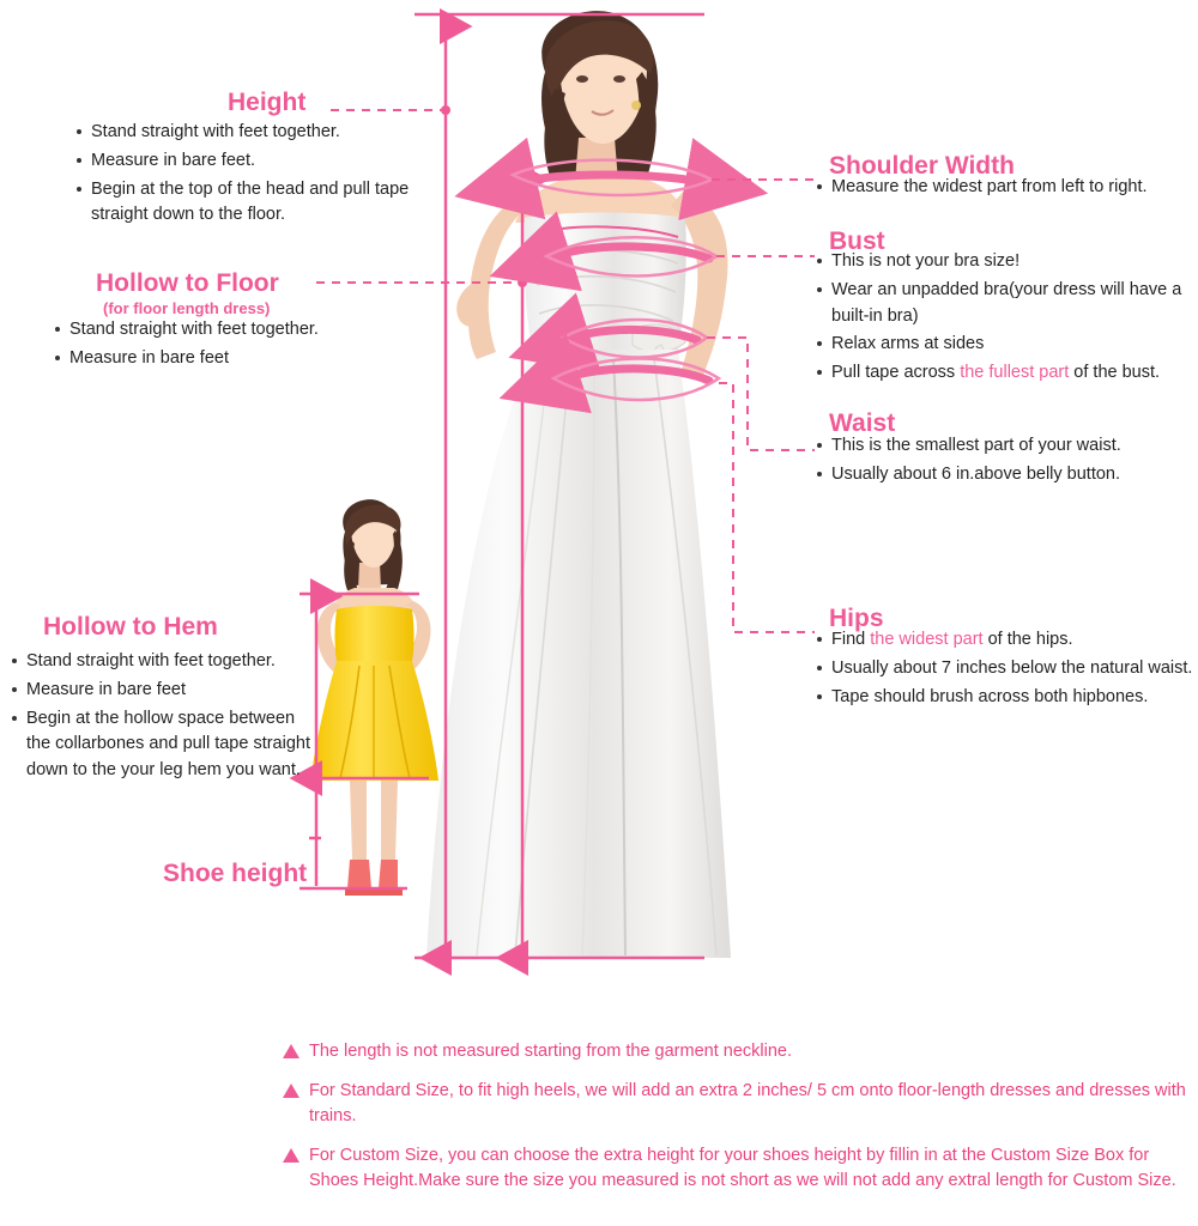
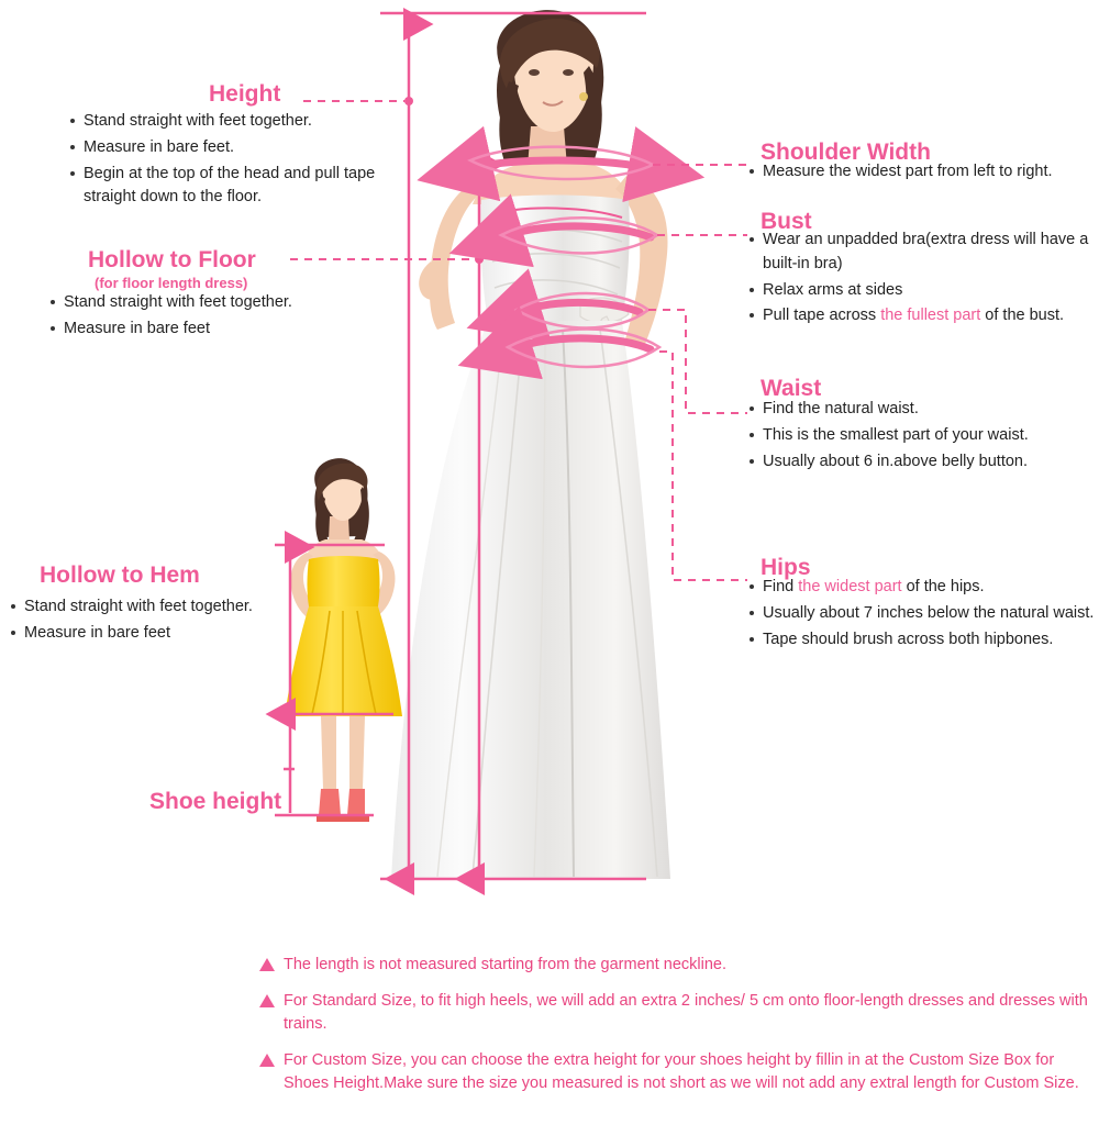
  Height
  Stand straight with feet together.
  Measure in bare feet.
  Begin at the top of the head and pull tape straight down to the floor.
  Hollow to Floor
  (for floor length dress)
  Stand straight with feet together.
  Measure in bare feet
  Hollow to Hem
  Stand straight with feet together.
  Measure in bare feet
- Begin at the hollow space between the collarbones and pull tape straight down to the your leg hem you want.
  Shoe height
  Shoulder Width
  Measure the widest part from left to right.
  Bust
- This is not your bra size!
- Wear an unpadded bra(your dress will have a built-in bra)
+ Wear an unpadded bra(extra dress will have a built-in bra)
  Relax arms at sides
  Pull tape across the fullest part of the bust.
  Waist
+ Find the natural waist.
  This is the smallest part of your waist.
  Usually about 6 in.above belly button.
  Hips
  Find the widest part of the hips.
  Usually about 7 inches below the natural waist.
  Tape should brush across both hipbones.
  The length is not measured starting from the garment neckline.
  For Standard Size, to fit high heels, we will add an extra 2 inches/ 5 cm onto floor-length dresses and dresses with trains.
  For Custom Size, you can choose the extra height for your shoes height by fillin in at the Custom Size Box for Shoes Height.Make sure the size you measured is not short as we will not add any extral length for Custom Size.
